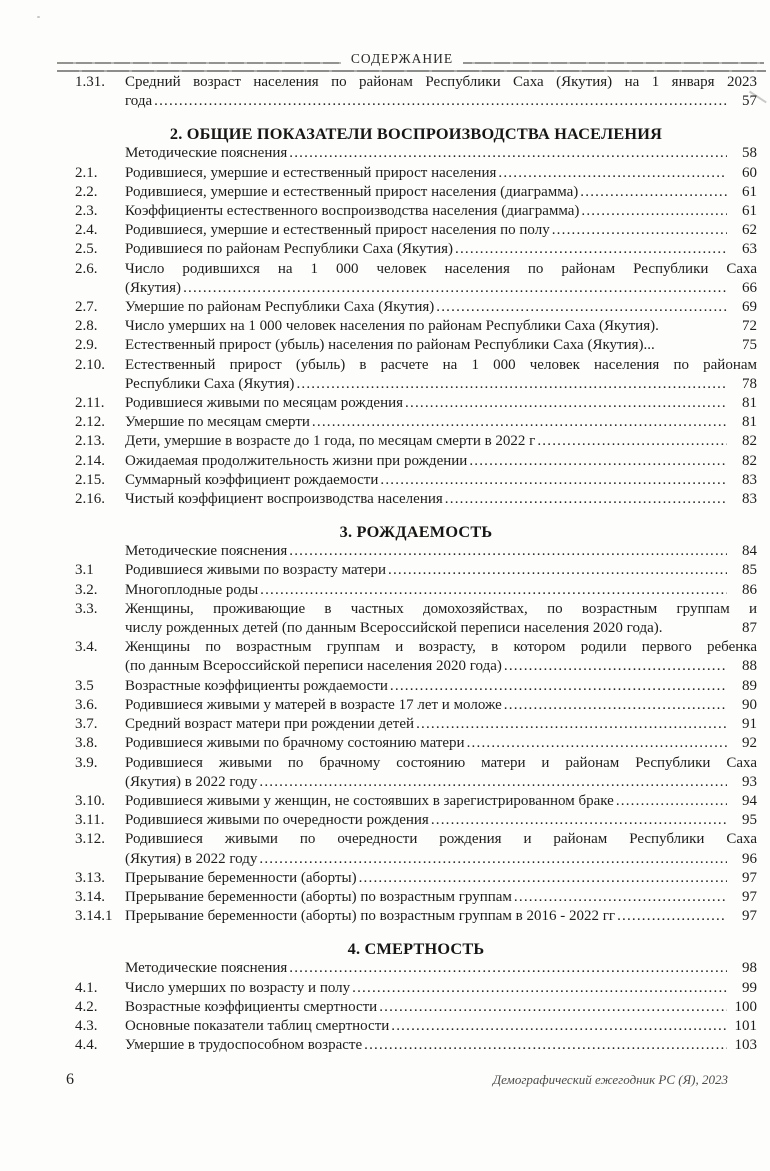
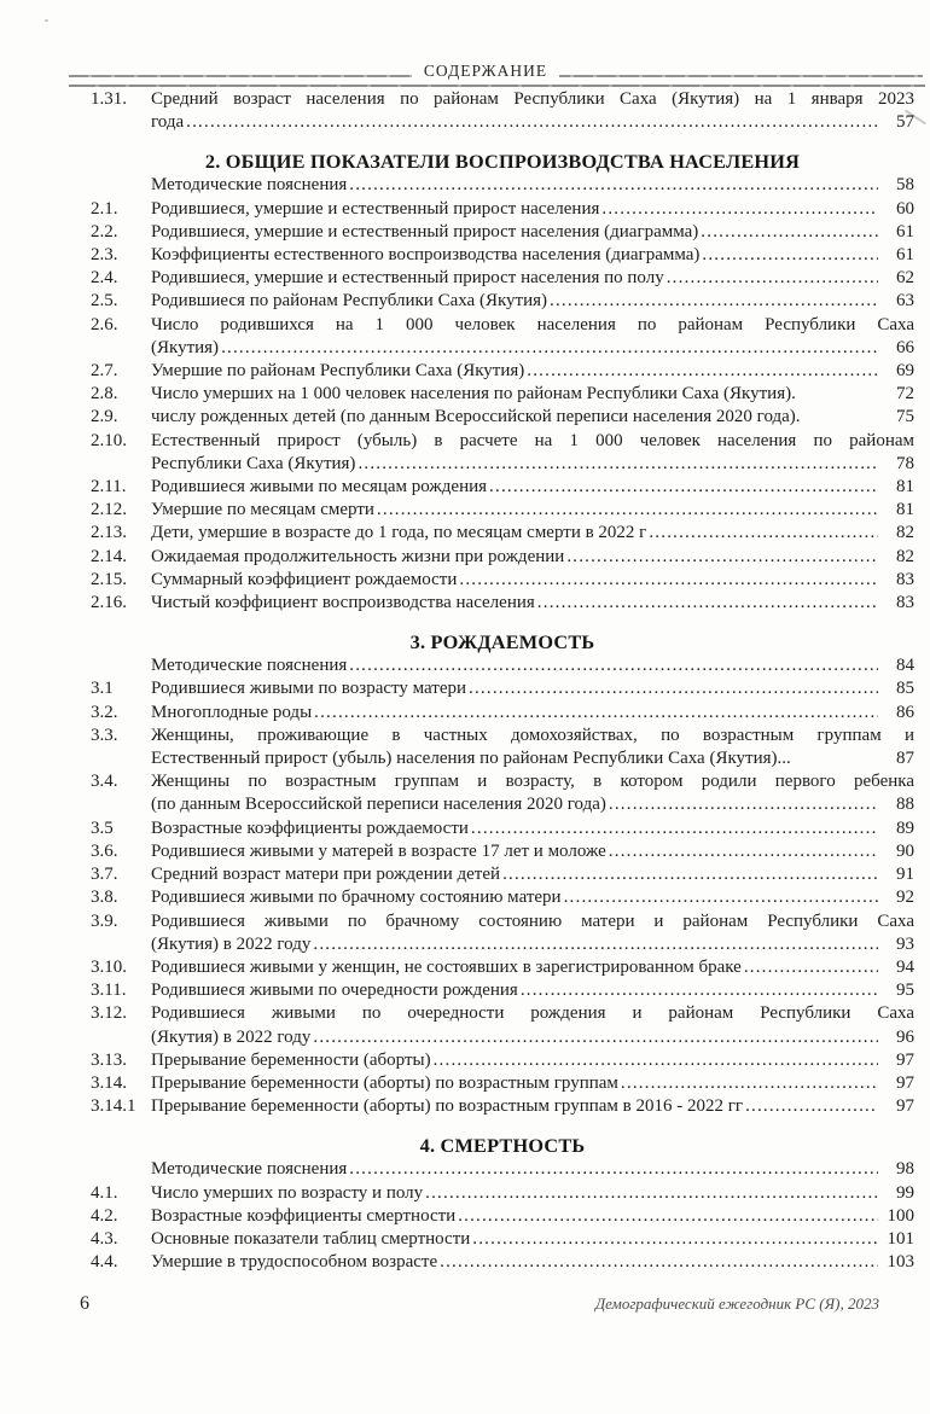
  СОДЕРЖАНИЕ
  1.31.
  Средний возраст населения по районам Республики Саха (Якутия) на 1 января 2023
  года
  57
  2. ОБЩИЕ ПОКАЗАТЕЛИ ВОСПРОИЗВОДСТВА НАСЕЛЕНИЯ
  Методические пояснения
  58
  2.1.
  Родившиеся, умершие и естественный прирост населения
  60
  2.2.
  Родившиеся, умершие и естественный прирост населения (диаграмма)
  61
  2.3.
  Коэффициенты естественного воспроизводства населения (диаграмма)
  61
  2.4.
  Родившиеся, умершие и естественный прирост населения по полу
  62
  2.5.
  Родившиеся по районам Республики Саха (Якутия)
  63
  2.6.
  Число родившихся на 1 000 человек населения по районам Республики Саха
  (Якутия)
  66
  2.7.
  Умершие по районам Республики Саха (Якутия)
  69
  2.8.
  Число умерших на 1 000 человек населения по районам Республики Саха (Якутия).
  72
  2.9.
- Естественный прирост (убыль) населения по районам Республики Саха (Якутия)...
+ числу рожденных детей (по данным Всероссийской переписи населения 2020 года).
  75
  2.10.
  Естественный прирост (убыль) в расчете на 1 000 человек населения по районам
  Республики Саха (Якутия)
  78
  2.11.
  Родившиеся живыми по месяцам рождения
  81
  2.12.
  Умершие по месяцам смерти
  81
  2.13.
  Дети, умершие в возрасте до 1 года, по месяцам смерти в 2022 г
  82
  2.14.
  Ожидаемая продолжительность жизни при рождении
  82
  2.15.
  Суммарный коэффициент рождаемости
  83
  2.16.
  Чистый коэффициент воспроизводства населения
  83
  3. РОЖДАЕМОСТЬ
  Методические пояснения
  84
  3.1
  Родившиеся живыми по возрасту матери
  85
  3.2.
  Многоплодные роды
  86
  3.3.
  Женщины, проживающие в частных домохозяйствах, по возрастным группам и
- числу рожденных детей (по данным Всероссийской переписи населения 2020 года).
+ Естественный прирост (убыль) населения по районам Республики Саха (Якутия)...
  87
  3.4.
  Женщины по возрастным группам и возрасту, в котором родили первого ребенка
  (по данным Всероссийской переписи населения 2020 года)
  88
  3.5
  Возрастные коэффициенты рождаемости
  89
  3.6.
  Родившиеся живыми у матерей в возрасте 17 лет и моложе
  90
  3.7.
  Средний возраст матери при рождении детей
  91
  3.8.
  Родившиеся живыми по брачному состоянию матери
  92
  3.9.
  Родившиеся живыми по брачному состоянию матери и районам Республики Саха
  (Якутия) в 2022 году
  93
  3.10.
  Родившиеся живыми у женщин, не состоявших в зарегистрированном браке
  94
  3.11.
  Родившиеся живыми по очередности рождения
  95
  3.12.
  Родившиеся живыми по очередности рождения и районам Республики Саха
  (Якутия) в 2022 году
  96
  3.13.
  Прерывание беременности (аборты)
  97
  3.14.
  Прерывание беременности (аборты) по возрастным группам
  97
  3.14.1
  Прерывание беременности (аборты) по возрастным группам в 2016 - 2022 гг
  97
  4. СМЕРТНОСТЬ
  Методические пояснения
  98
  4.1.
  Число умерших по возрасту и полу
  99
  4.2.
  Возрастные коэффициенты смертности
  100
  4.3.
  Основные показатели таблиц смертности
  101
  4.4.
  Умершие в трудоспособном возрасте
  103
  6
  Демографический ежегодник РС (Я), 2023
